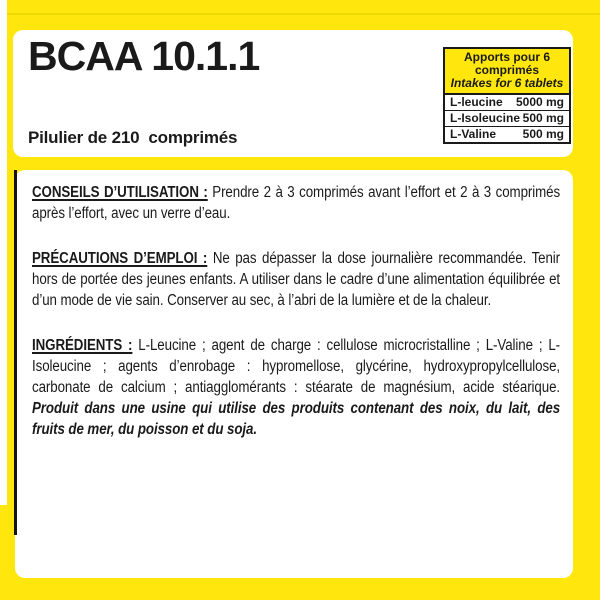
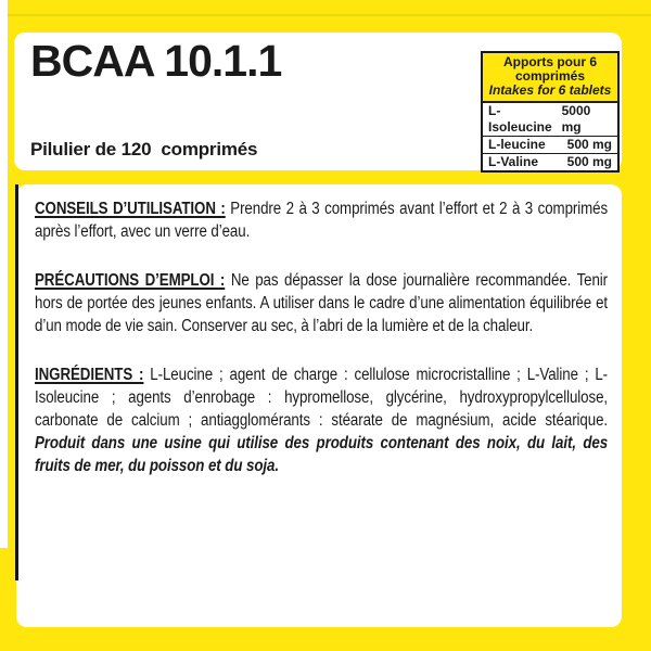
  BCAA 10.1.1
- Pilulier de 210 comprimés
+ Pilulier de 120 comprimés
  Apports pour 6
  comprimés
  Intakes for 6 tablets
- L-leucine
+ L-Isoleucine
  5000 mg
- L-Isoleucine
+ L-leucine
  500 mg
  L-Valine
  500 mg
  CONSEILS D’UTILISATION : Prendre 2 à 3 comprimés avant l’effort et 2 à 3 comprimés après l’effort, avec un verre d’eau.
  PRÉCAUTIONS D’EMPLOI : Ne pas dépasser la dose journalière recommandée. Tenir hors de portée des jeunes enfants. A utiliser dans le cadre d’une alimentation équilibrée et d’un mode de vie sain. Conserver au sec, à l’abri de la lumière et de la chaleur.
  INGRÉDIENTS : L-Leucine ; agent de charge : cellulose microcristalline ; L-Valine ; L-Isoleucine ; agents d’enrobage : hypromellose, glycérine, hydroxypropylcellulose, carbonate de calcium ; antiagglomérants : stéarate de magnésium, acide stéarique. Produit dans une usine qui utilise des produits contenant des noix, du lait, des fruits de mer, du poisson et du soja.
